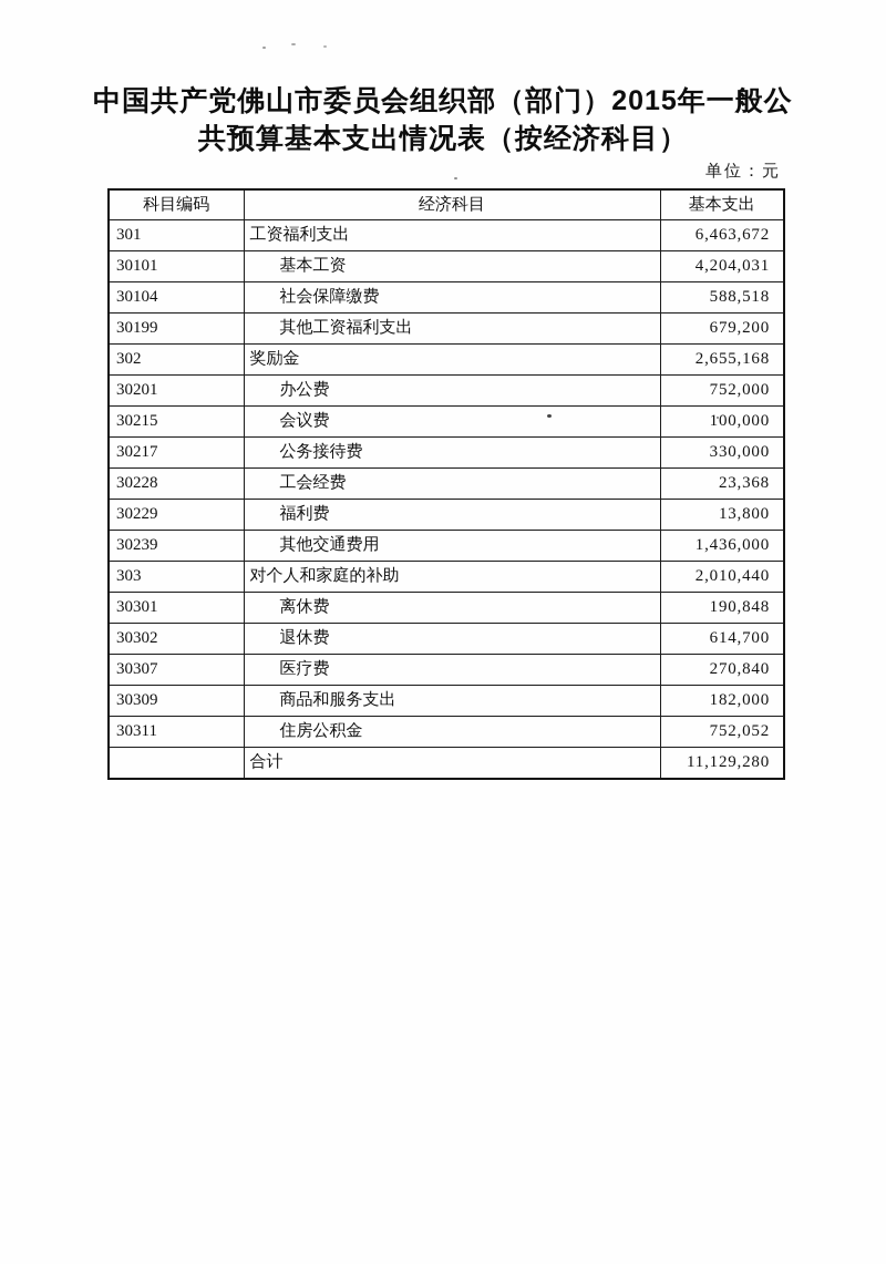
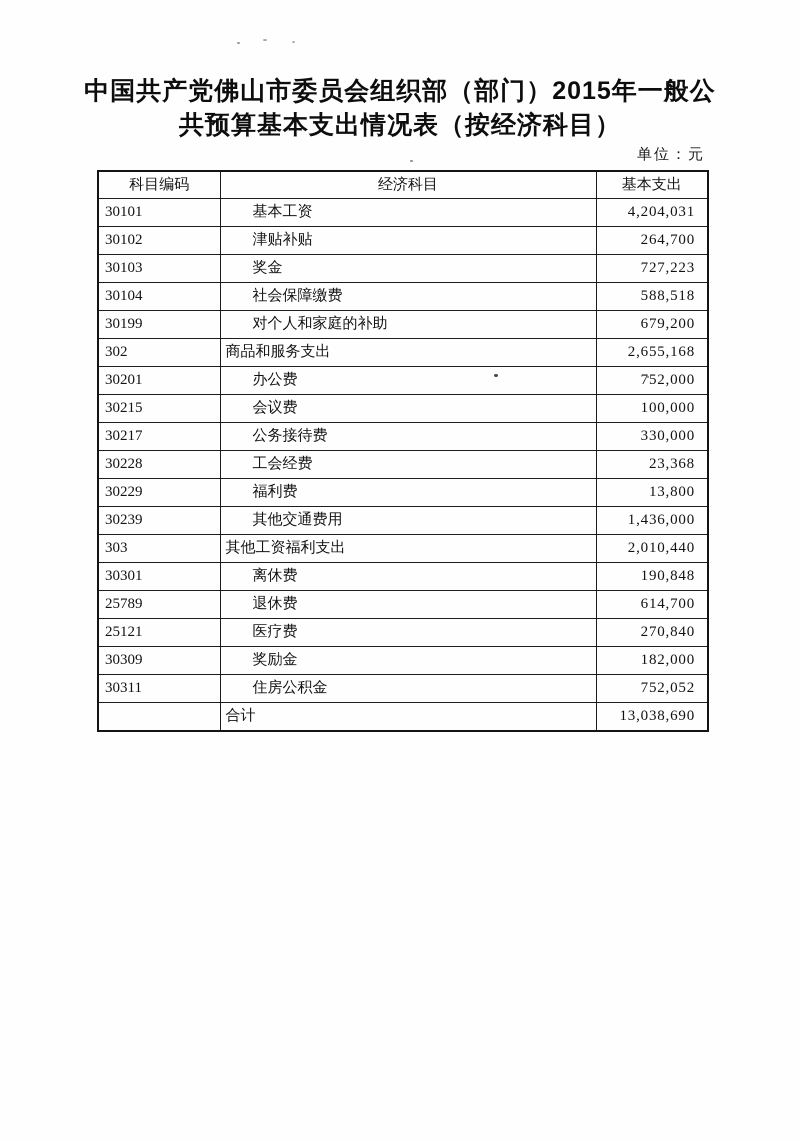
  中国共产党佛山市委员会组织部（部门）2015年一般公
  共预算基本支出情况表（按经济科目）
  单位：元
  科目编码	经济科目	基本支出
- 301	工资福利支出	6,463,672
  30101	基本工资	4,204,031
+ 30102	津贴补贴	264,700
+ 30103	奖金	727,223
  30104	社会保障缴费	588,518
- 30199	其他工资福利支出	679,200
+ 30199	对个人和家庭的补助	679,200
- 302	奖励金	2,655,168
+ 302	商品和服务支出	2,655,168
  30201	办公费	752,000
  30215	会议费	100,000
  30217	公务接待费	330,000
  30228	工会经费	23,368
  30229	福利费	13,800
  30239	其他交通费用	1,436,000
- 303	对个人和家庭的补助	2,010,440
+ 303	其他工资福利支出	2,010,440
  30301	离休费	190,848
- 30302	退休费	614,700
+ 25789	退休费	614,700
- 30307	医疗费	270,840
+ 25121	医疗费	270,840
- 30309	商品和服务支出	182,000
+ 30309	奖励金	182,000
  30311	住房公积金	752,052
- 	合计	11,129,280
+ 	合计	13,038,690
